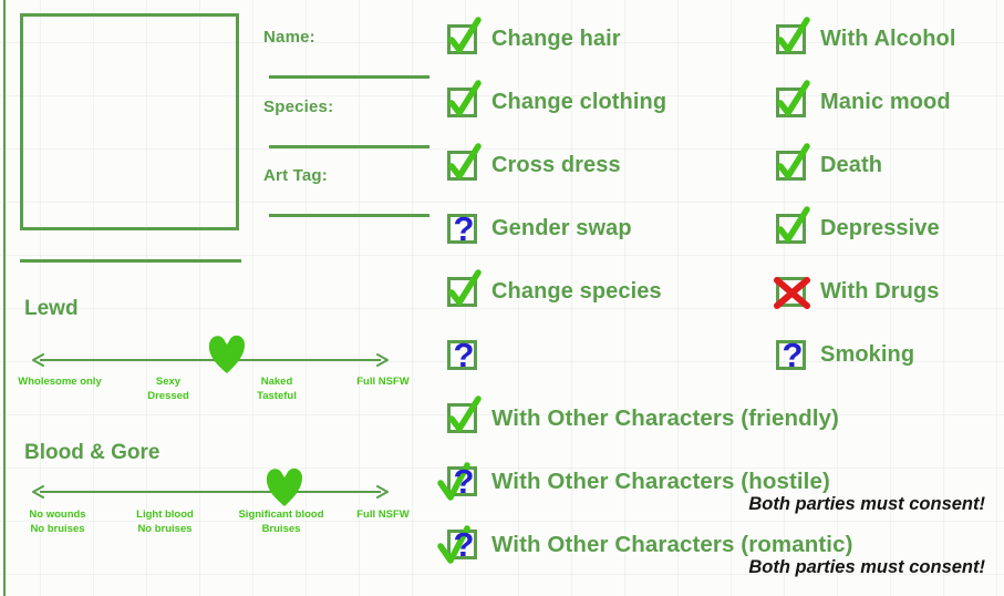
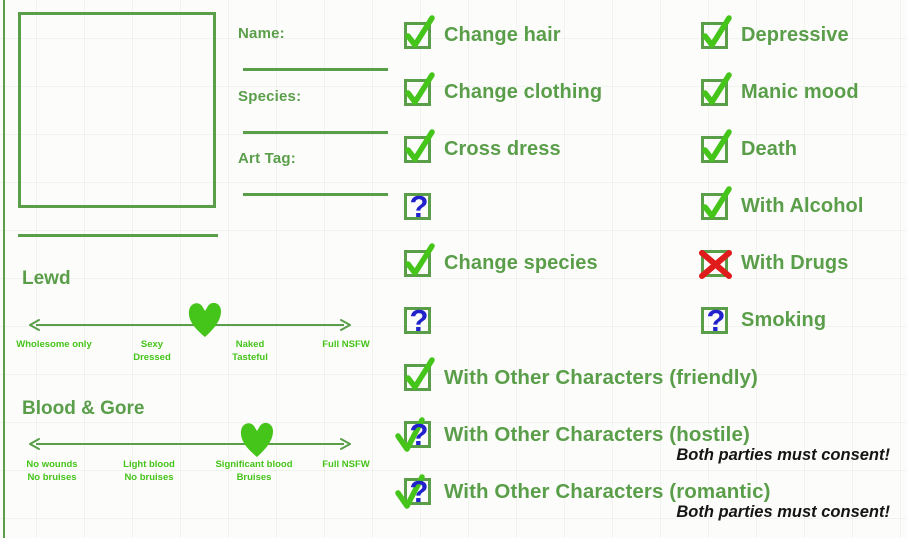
  Name:
  Species:
  Art Tag:
  Lewd
  Wholesome only
  Sexy
  Dressed
  Naked
  Tasteful
  Full NSFW
  Blood & Gore
  No wounds
  No bruises
  Light blood
  No bruises
  Significant blood
  Bruises
  Full NSFW
  Change hair
  Change clothing
  Cross dress
  ?
- Gender swap
  Change species
  ?
- With Alcohol
+ Depressive
  Manic mood
  Death
- Depressive
+ With Alcohol
  With Drugs
  ?
  Smoking
  With Other Characters (friendly)
  ?
  With Other Characters (hostile)
  Both parties must consent!
  ?
  With Other Characters (romantic)
  Both parties must consent!
